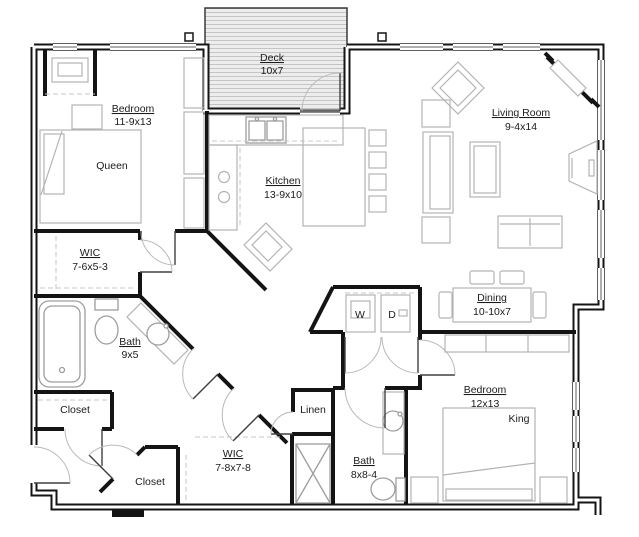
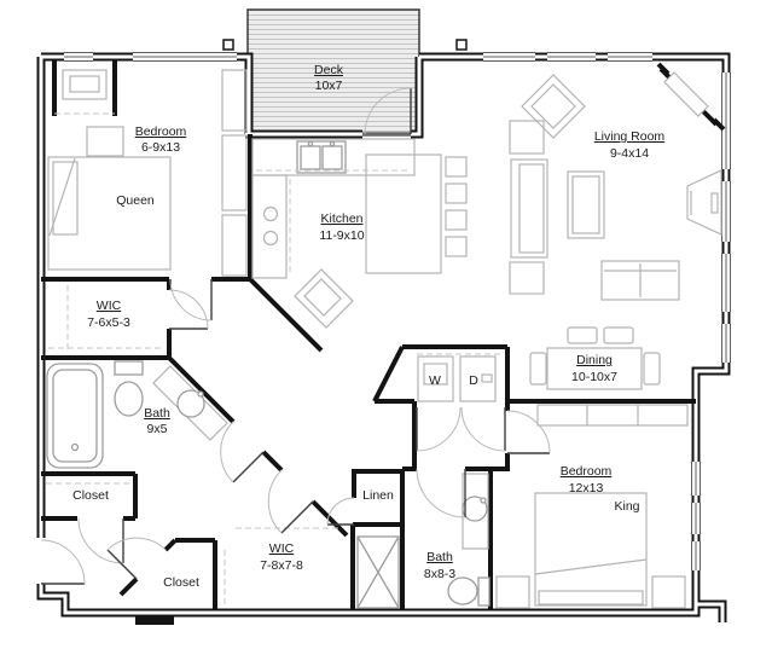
  Deck
  10x7
  Bedroom
- 11-9x13
+ 6-9x13
  Queen
  Living Room
  9-4x14
  Kitchen
- 13-9x10
+ 11-9x10
  WIC
  7-6x5-3
  Bath
  9x5
  Closet
  W
  D
  Dining
  10-10x7
  Bedroom
  12x13
  King
  Linen
  WIC
  7-8x7-8
  Bath
- 8x8-4
+ 8x8-3
  Closet
